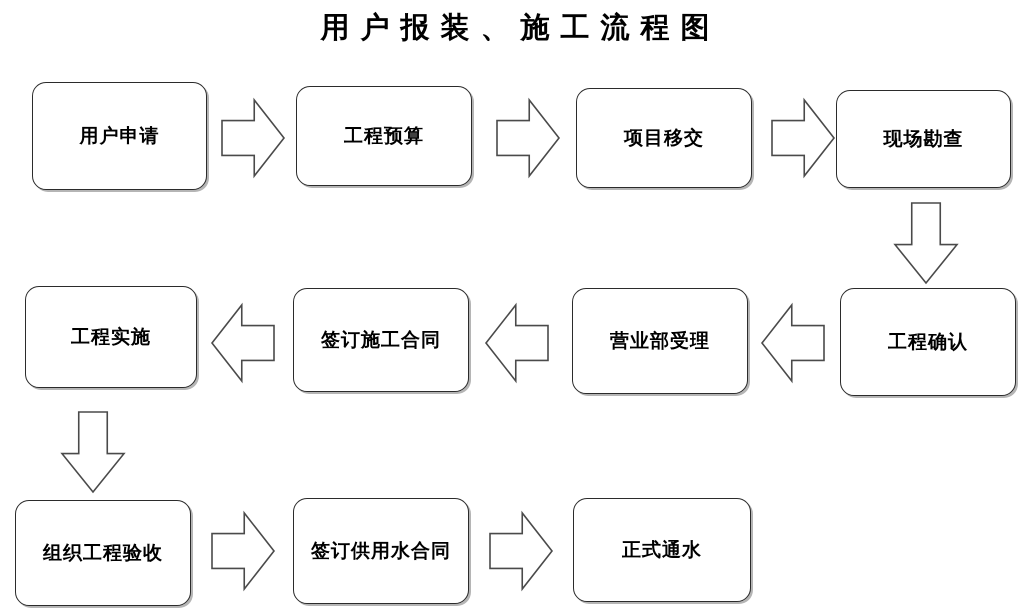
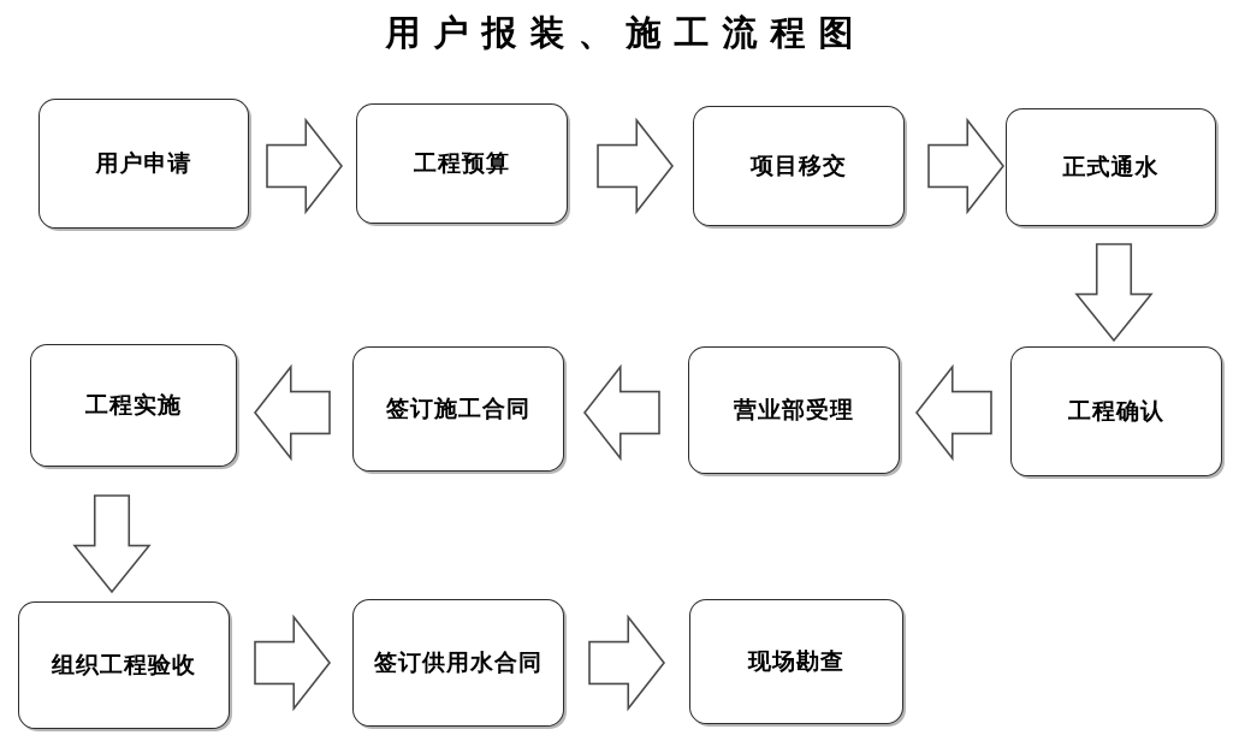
  用户报装、施工流程图
  用户申请
  工程预算
  项目移交
- 现场勘查
+ 正式通水
  工程确认
  营业部受理
  签订施工合同
  工程实施
  组织工程验收
  签订供用水合同
- 正式通水
+ 现场勘查
